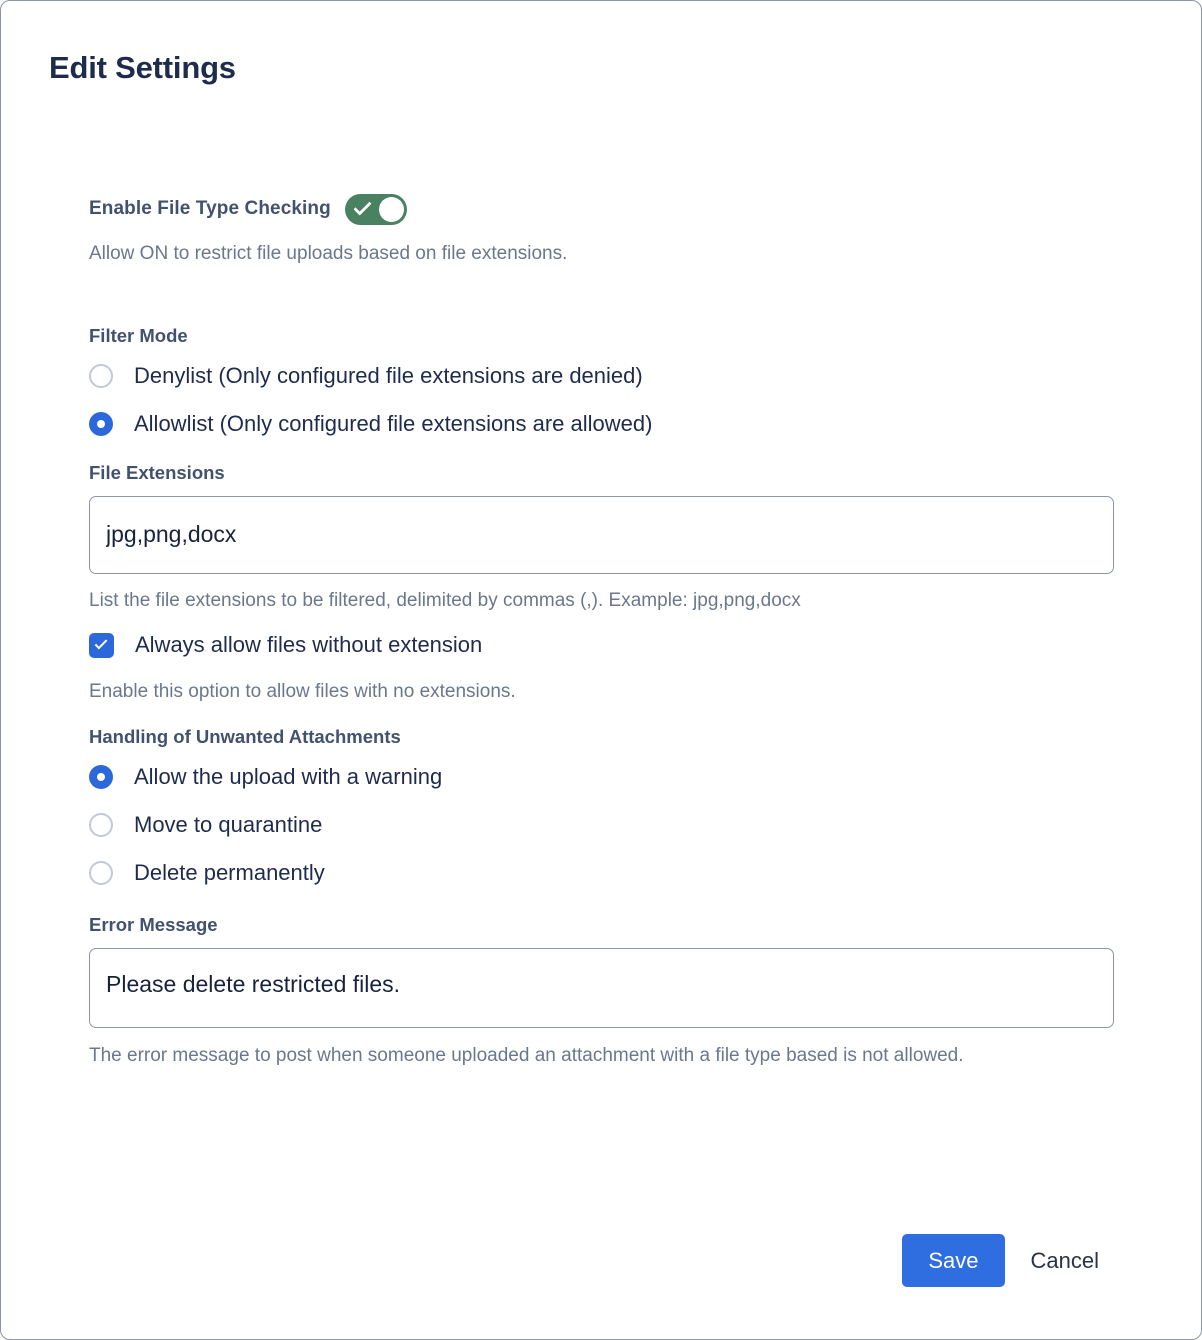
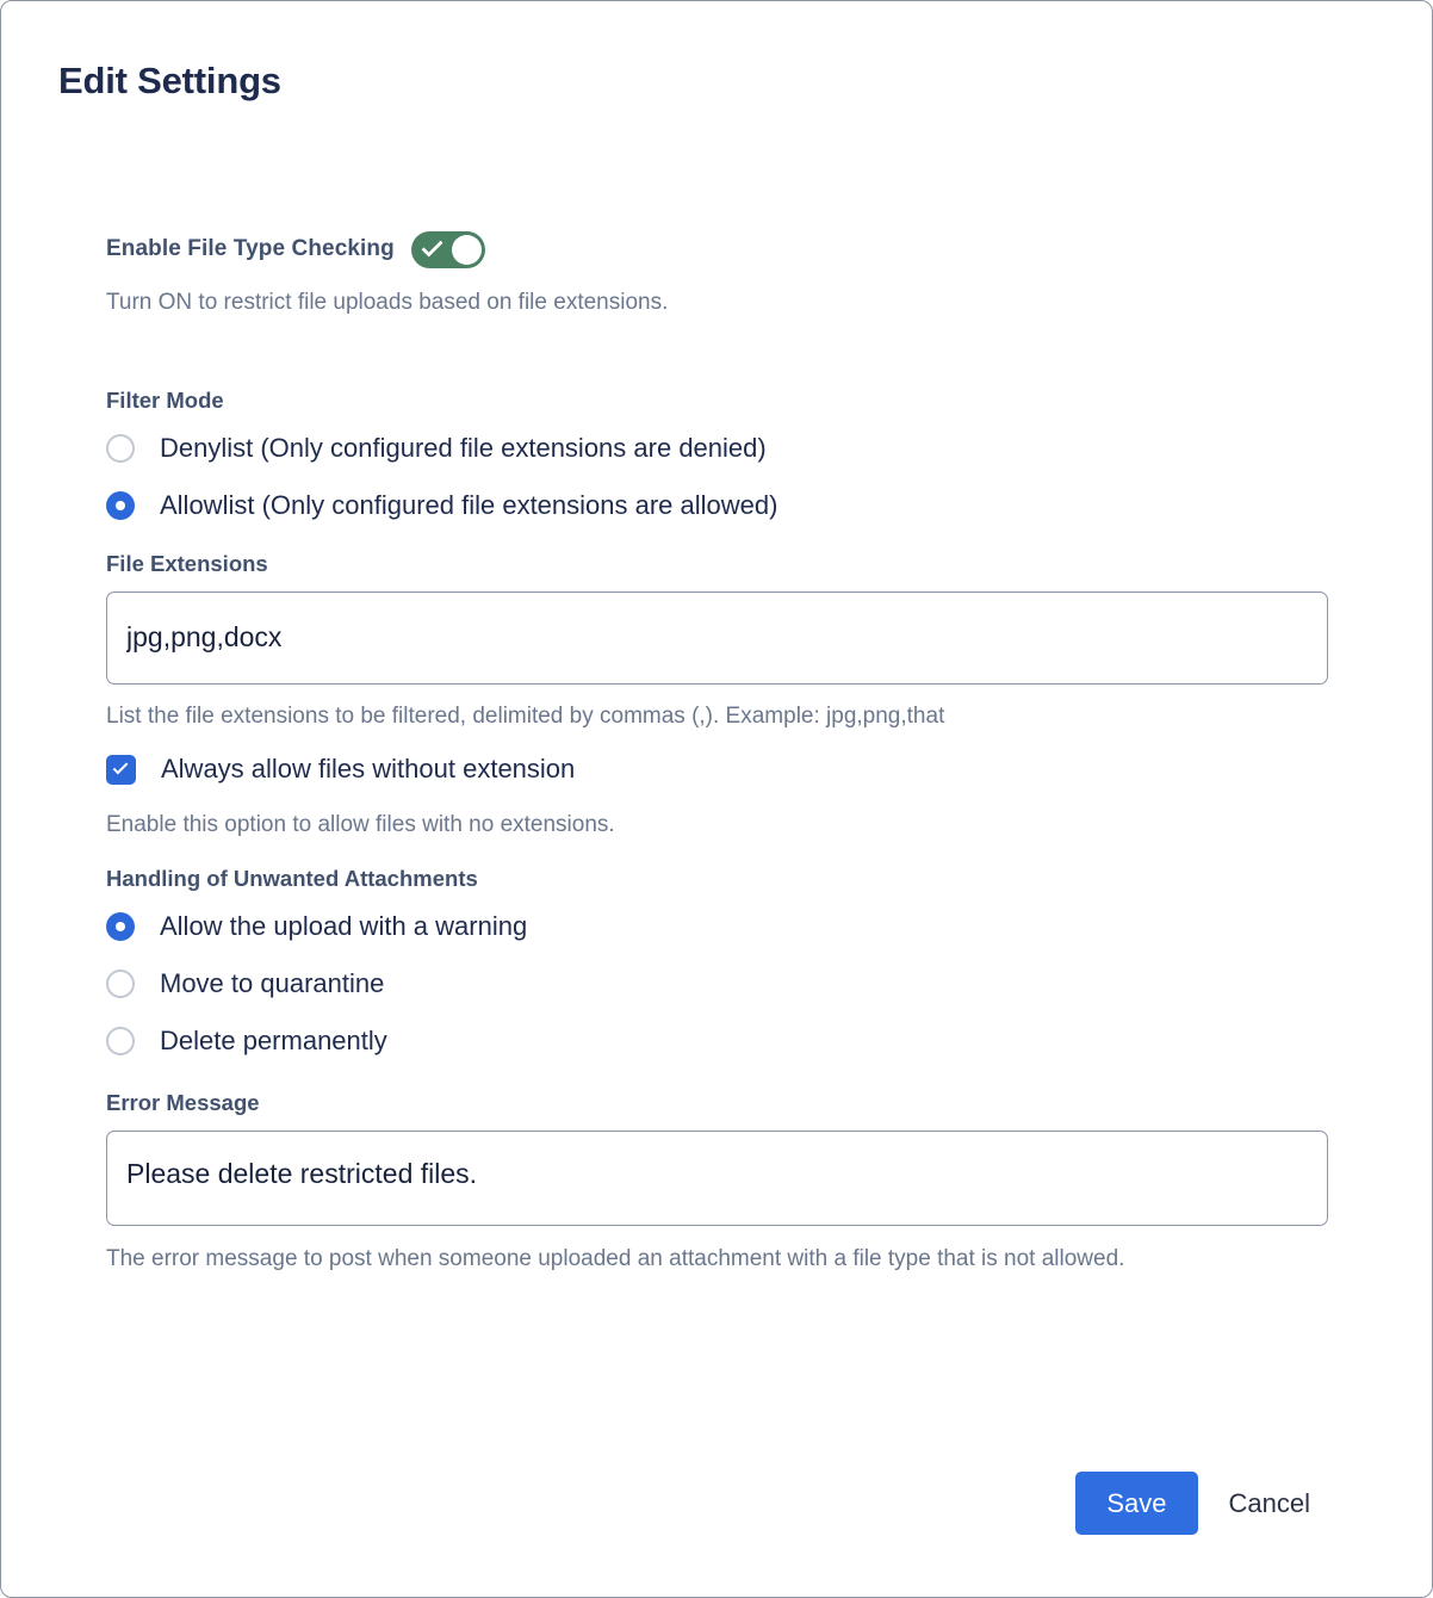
  Edit Settings
  Enable File Type Checking
- Allow ON to restrict file uploads based on file extensions.
+ Turn ON to restrict file uploads based on file extensions.
  Filter Mode
  Denylist (Only configured file extensions are denied)
  Allowlist (Only configured file extensions are allowed)
  File Extensions
  jpg,png,docx
- List the file extensions to be filtered, delimited by commas (,). Example: jpg,png,docx
+ List the file extensions to be filtered, delimited by commas (,). Example: jpg,png,that
  Always allow files without extension
  Enable this option to allow files with no extensions.
  Handling of Unwanted Attachments
  Allow the upload with a warning
  Move to quarantine
  Delete permanently
  Error Message
  Please delete restricted files.
- The error message to post when someone uploaded an attachment with a file type based is not allowed.
+ The error message to post when someone uploaded an attachment with a file type that is not allowed.
  Save
  Cancel
